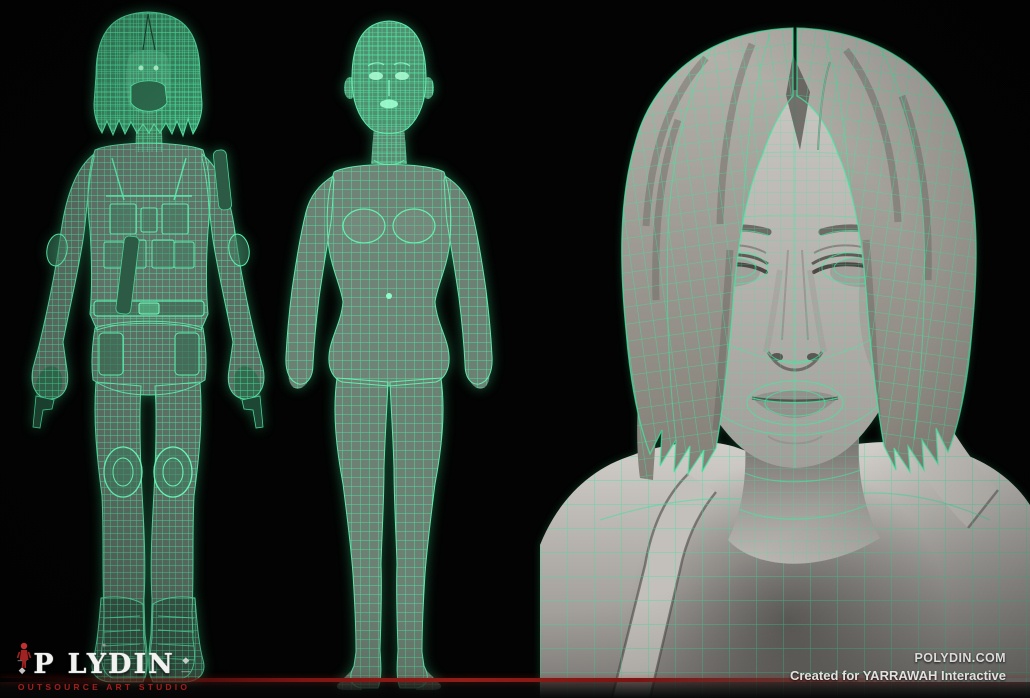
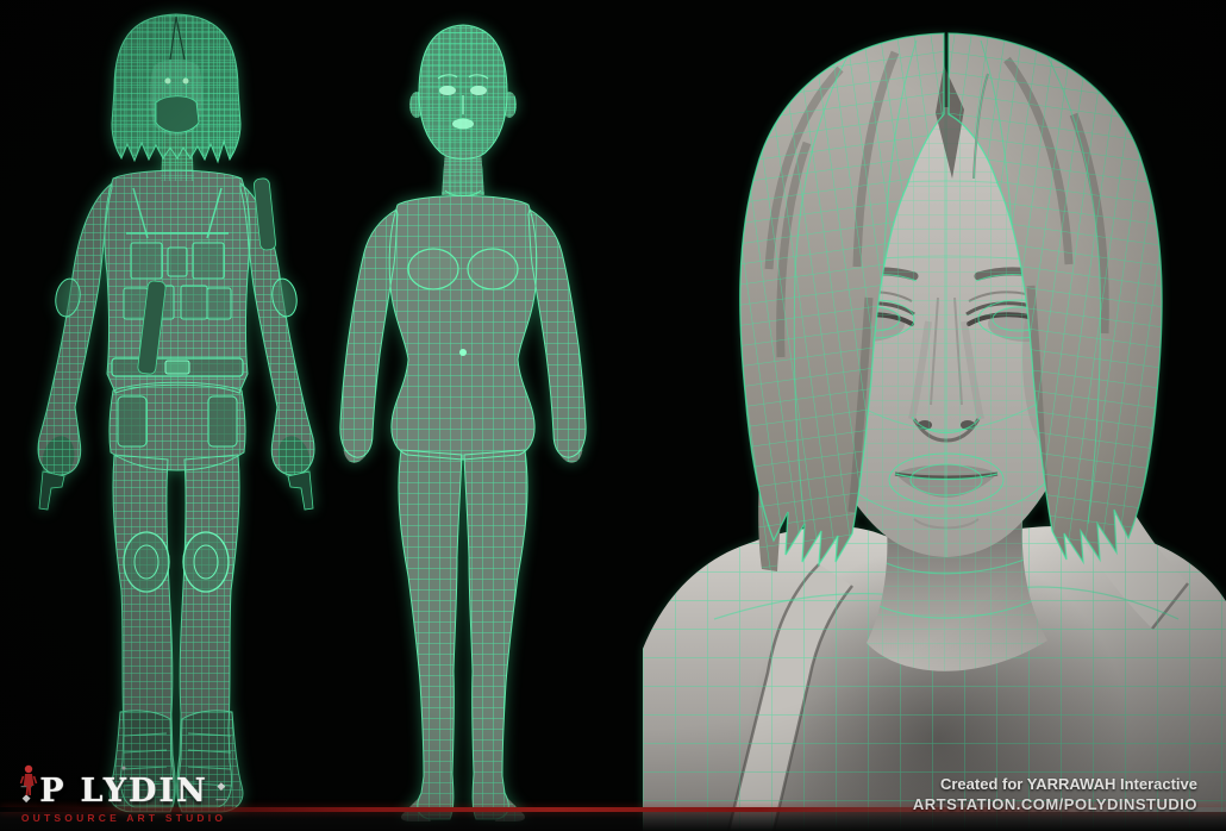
  ✦
  P
  LYDIN
  ◆—
  OUTSOURCE ART STUDIO
- POLYDIN.COM
  Created for YARRAWAH Interactive
+ ARTSTATION.COM/POLYDINSTUDIO
